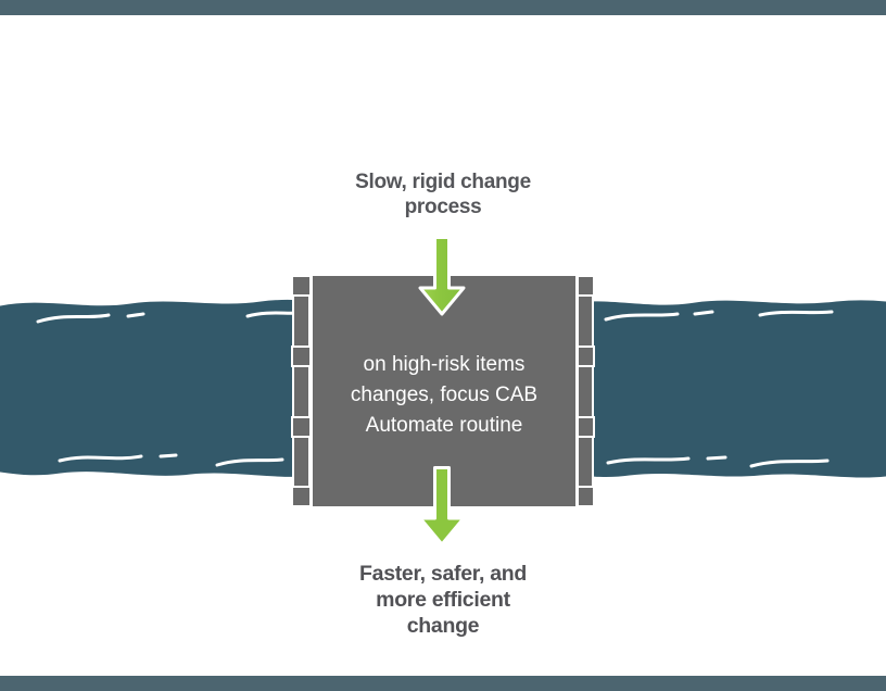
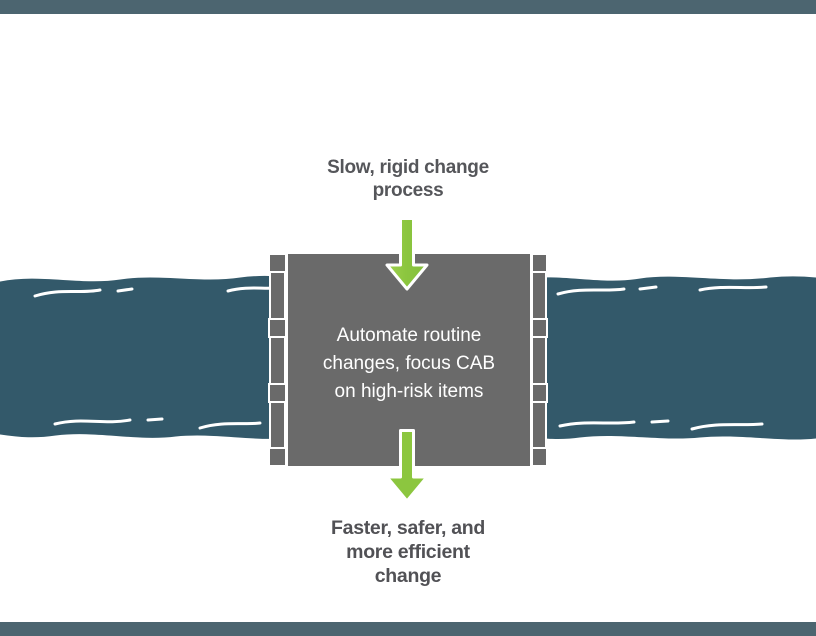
  Slow, rigid change
  process
- on high-risk items
+ Automate routine
  changes, focus CAB
- Automate routine
+ on high-risk items
  Faster, safer, and
  more efficient
  change
